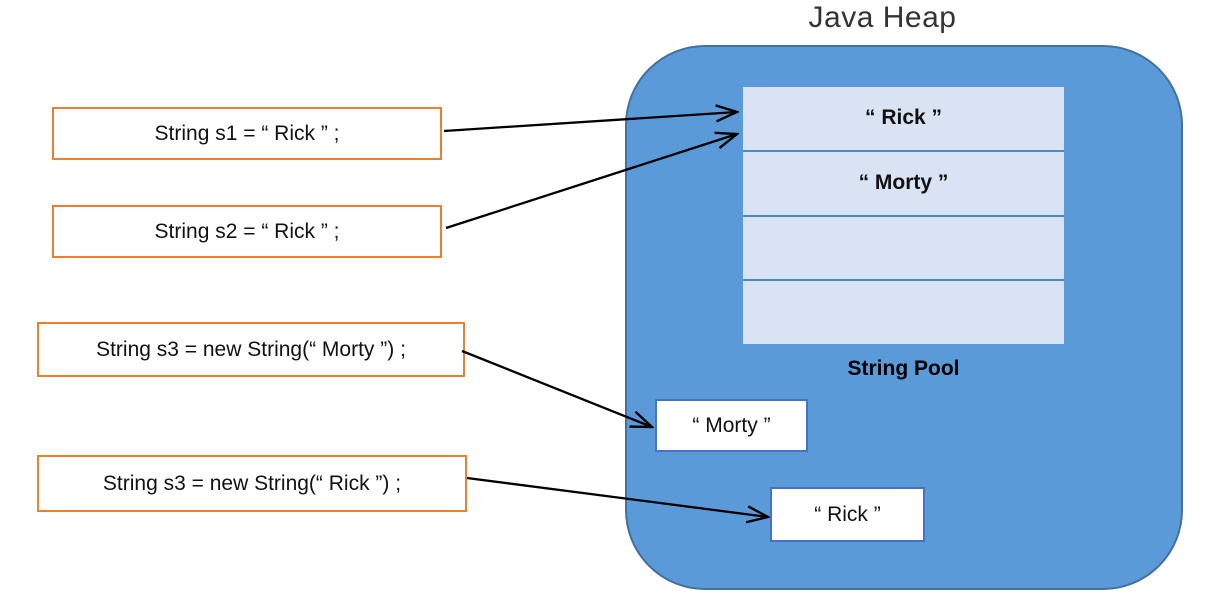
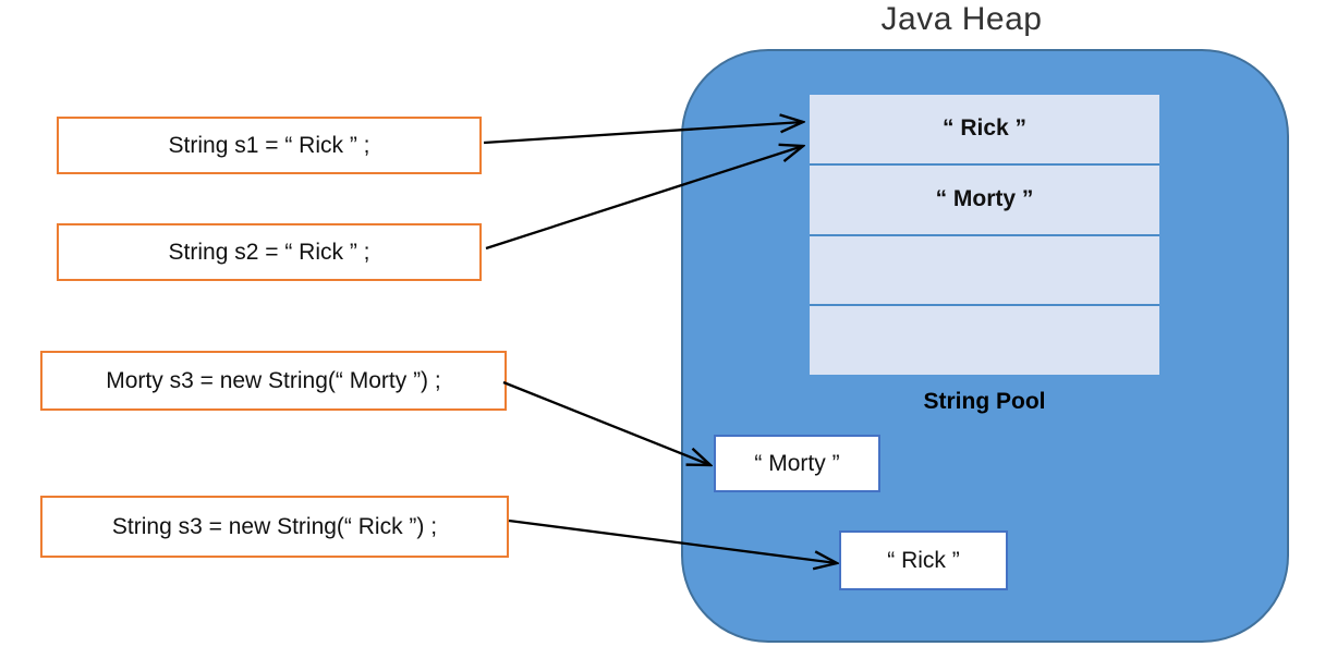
  Java Heap
  “ Rick ”
  “ Morty ”
  String Pool
  “ Morty ”
  “ Rick ”
  String s1 = “ Rick ” ;
  String s2 = “ Rick ” ;
- String s3 = new String(“ Morty ”) ;
+ Morty s3 = new String(“ Morty ”) ;
  String s3 = new String(“ Rick ”) ;
